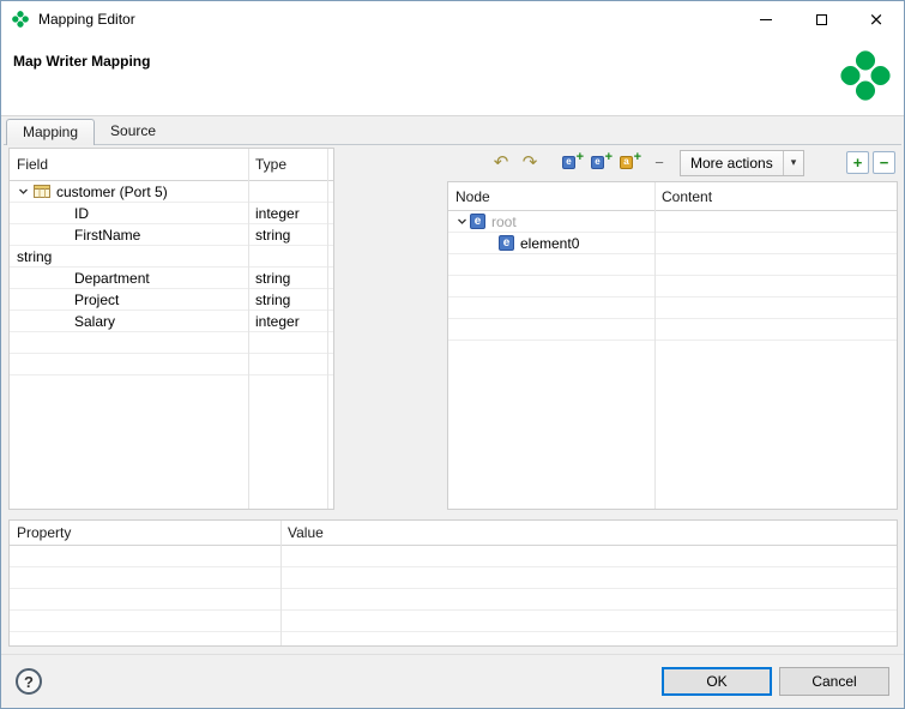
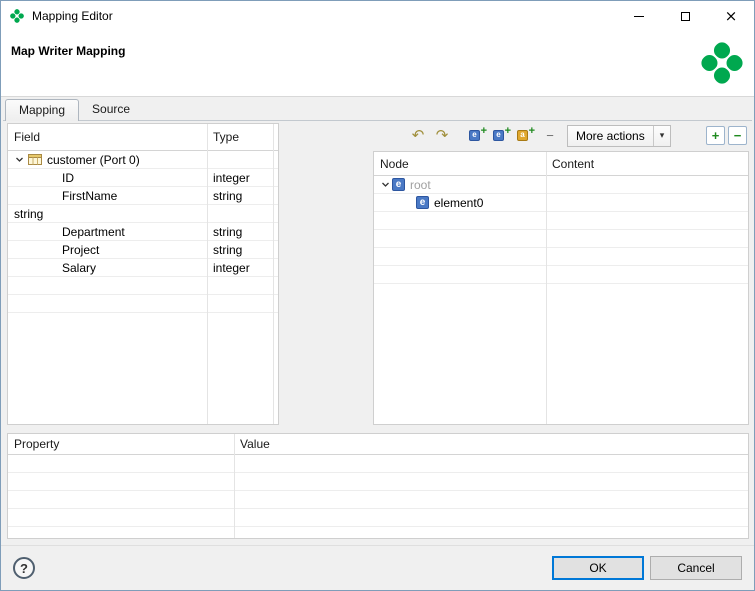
  Mapping Editor
  ×
  Map Writer Mapping
  Mapping
  Source
  Field
  Type
- customer (Port 5)
+ customer (Port 0)
  ID
  integer
  FirstName
  string
  string
  Department
  string
  Project
  string
  Salary
  integer
  ↶
  ↷
  e
  +
  e
  +
  a
  +
  −
  More actions
  ▾
  +
  −
  Node
  Content
  e
  root
  e
  element0
  Property
  Value
  ?
  OK
  Cancel
